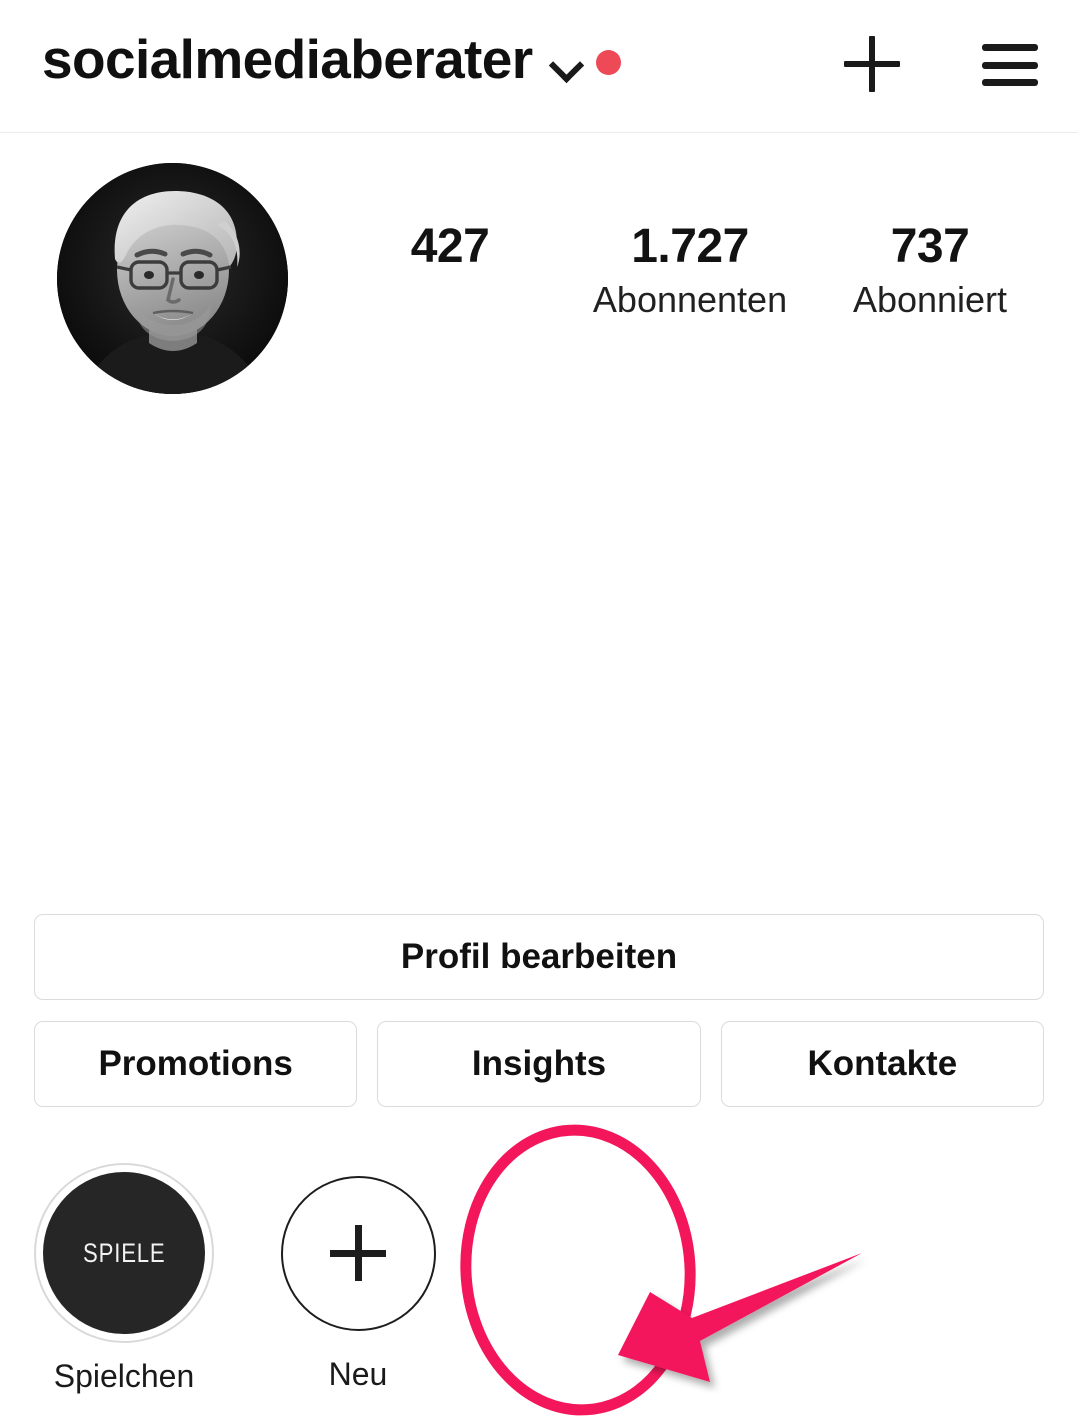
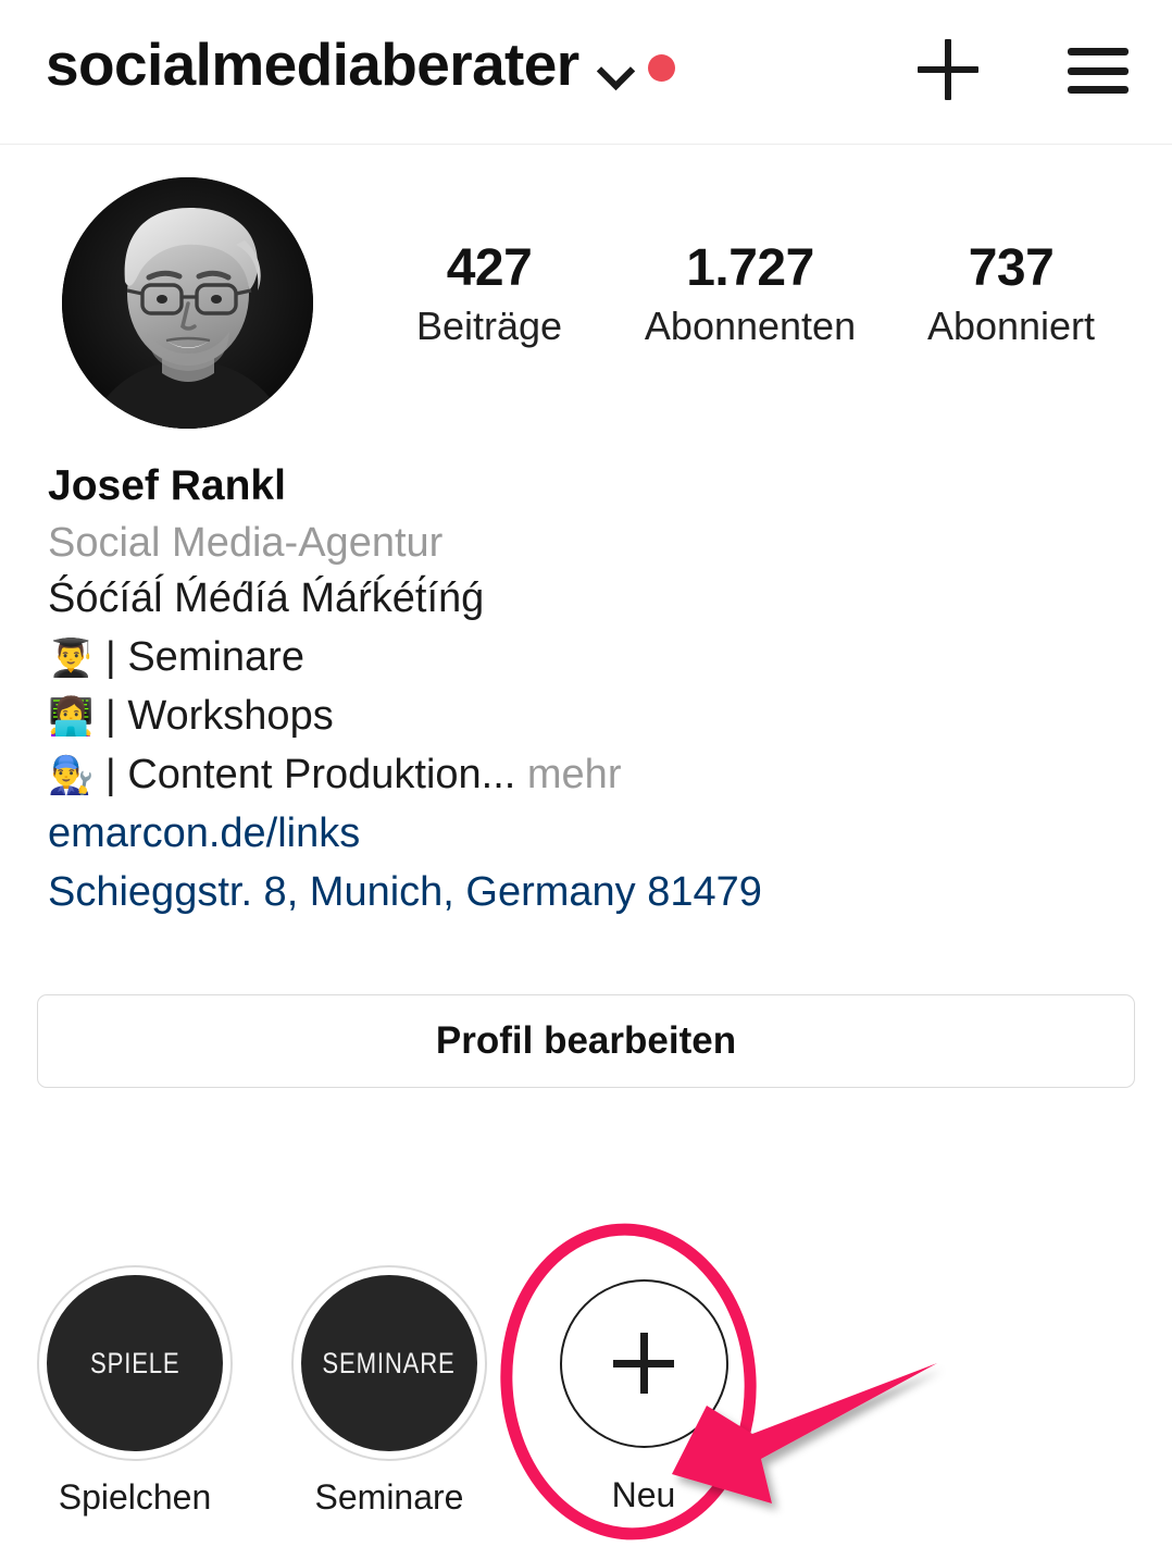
  socialmediaberater
  427
+ Beiträge
  1.727
  Abonnenten
  737
  Abonniert
+ Josef Rankl
+ Social Media-Agentur
+ Śóćíáĺ Ḿéd́íá Ḿáŕḱét́íńǵ
+ 👨‍🎓 | Seminare
+ 👩‍💻 | Workshops
+ 👨‍🔧 | Content Produktion... mehr
+ emarcon.de/links
+ Schieggstr. 8, Munich, Germany 81479
  Profil bearbeiten
- Promotions
- Insights
- Kontakte
  SPIELE
  Spielchen
+ SEMINARE
+ Seminare
  Neu
